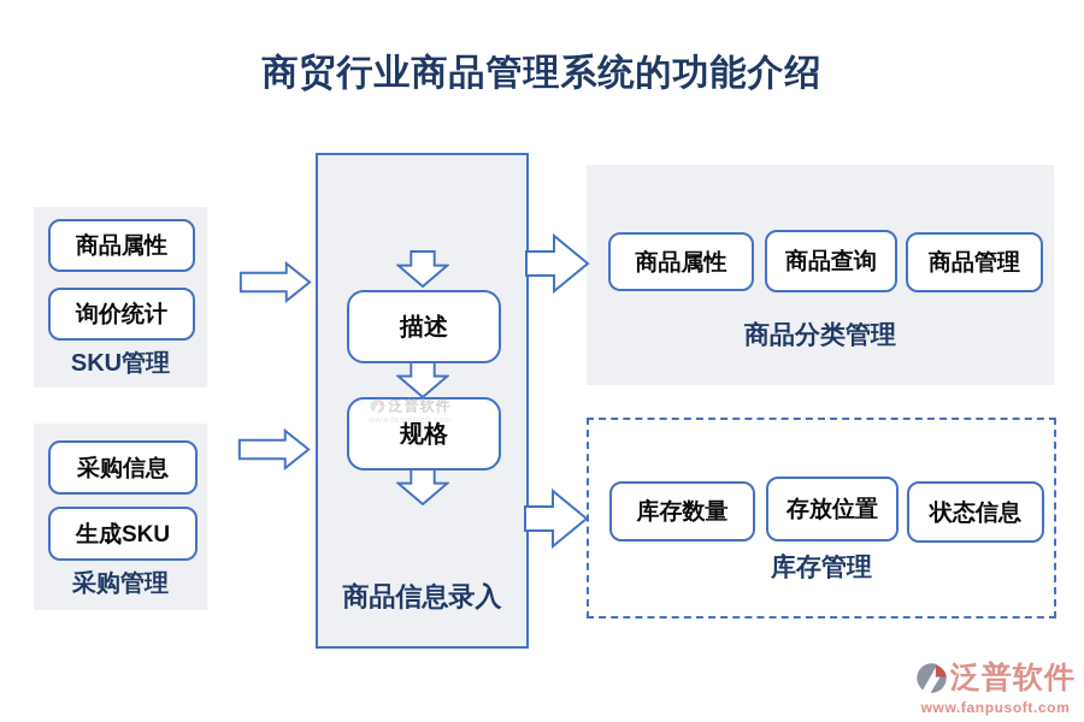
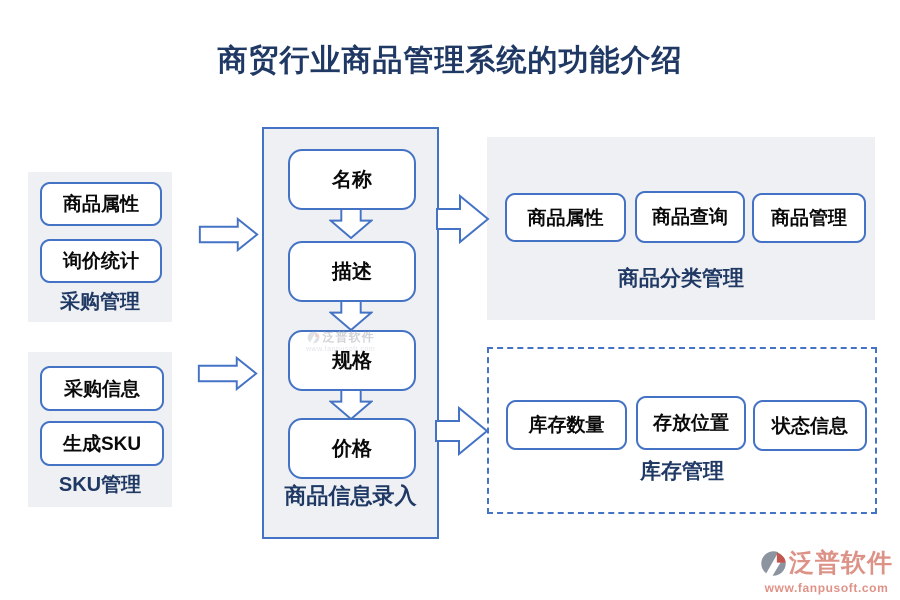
  商贸行业商品管理系统的功能介绍
  商品属性
  询价统计
- SKU管理
+ 采购管理
  采购信息
  生成SKU
- 采购管理
+ SKU管理
+ 名称
  描述
  规格
+ 价格
  商品信息录入
  泛普软件
  商品属性
  商品查询
  商品管理
  商品分类管理
  库存数量
  存放位置
  状态信息
  库存管理
  泛普软件
  www.fanpusoft.com
